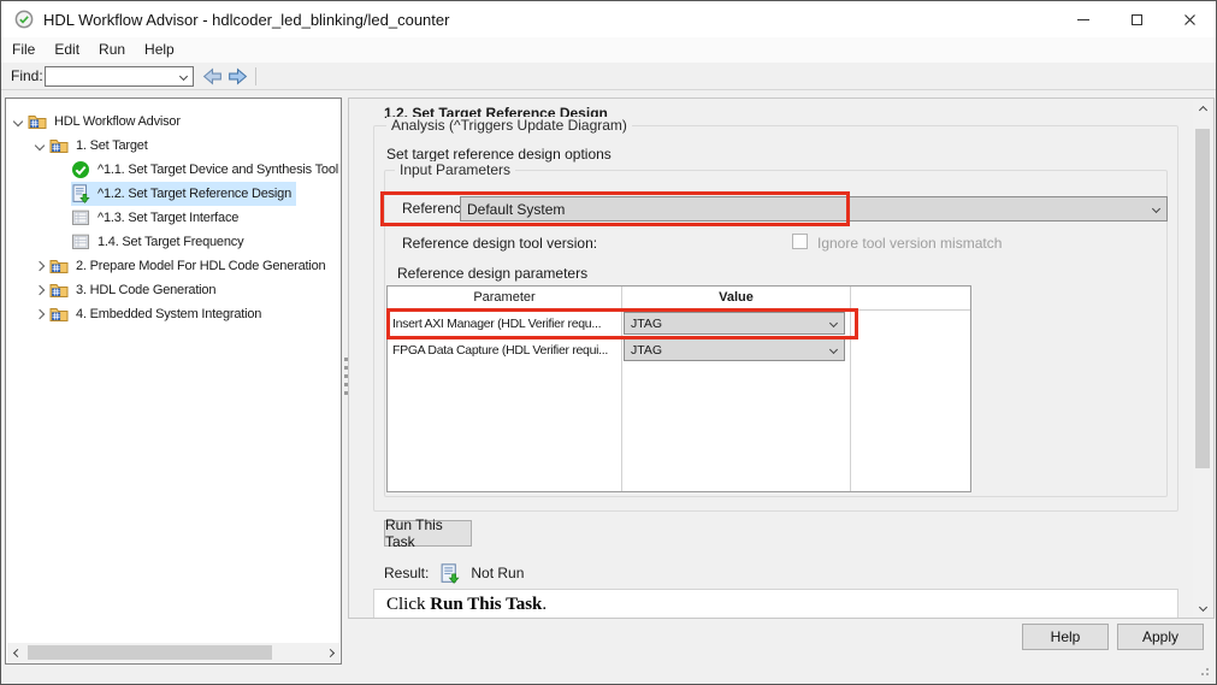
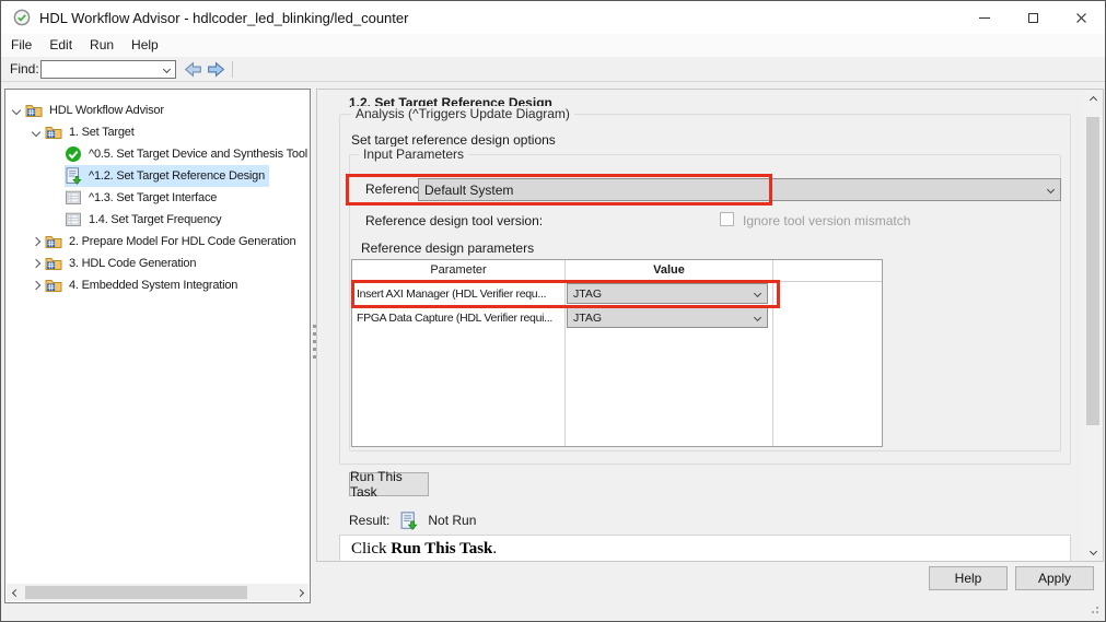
  HDL Workflow Advisor - hdlcoder_led_blinking/led_counter
  File
  Edit
  Run
  Help
  Find:
  HDL Workflow Advisor
  1. Set Target
- ^1.1. Set Target Device and Synthesis Tool
+ ^0.5. Set Target Device and Synthesis Tool
  ^1.2. Set Target Reference Design
  ^1.3. Set Target Interface
  1.4. Set Target Frequency
  2. Prepare Model For HDL Code Generation
  3. HDL Code Generation
  4. Embedded System Integration
  1.2. Set Target Reference Design
  Analysis (^Triggers Update Diagram)
  Set target reference design options
  Input Parameters
  Default System
  Reference design tool version:
  Ignore tool version mismatch
  Reference design parameters
  Parameter
  Value
  Insert AXI Manager (HDL Verifier requ...
  JTAG
  FPGA Data Capture (HDL Verifier requi...
  JTAG
  Run This Task
  Result:
  Not Run
  Click Run This Task.
  Help
  Apply
